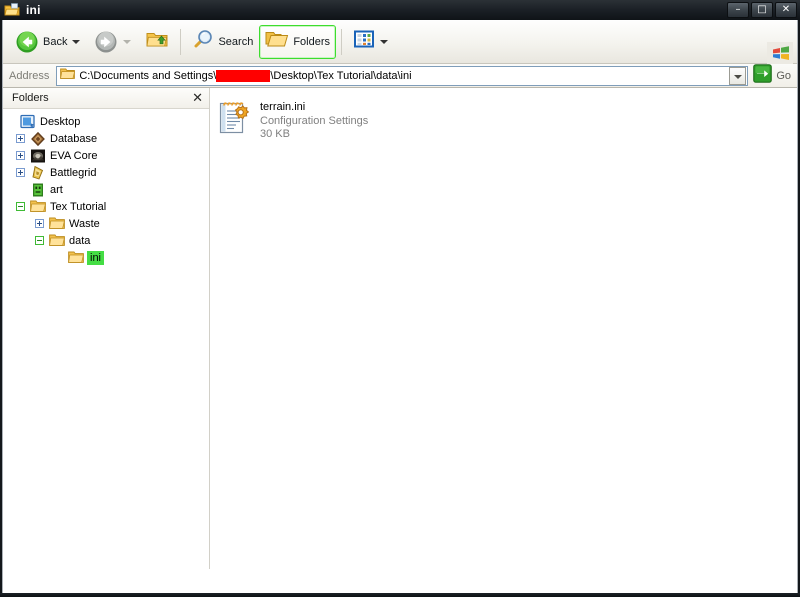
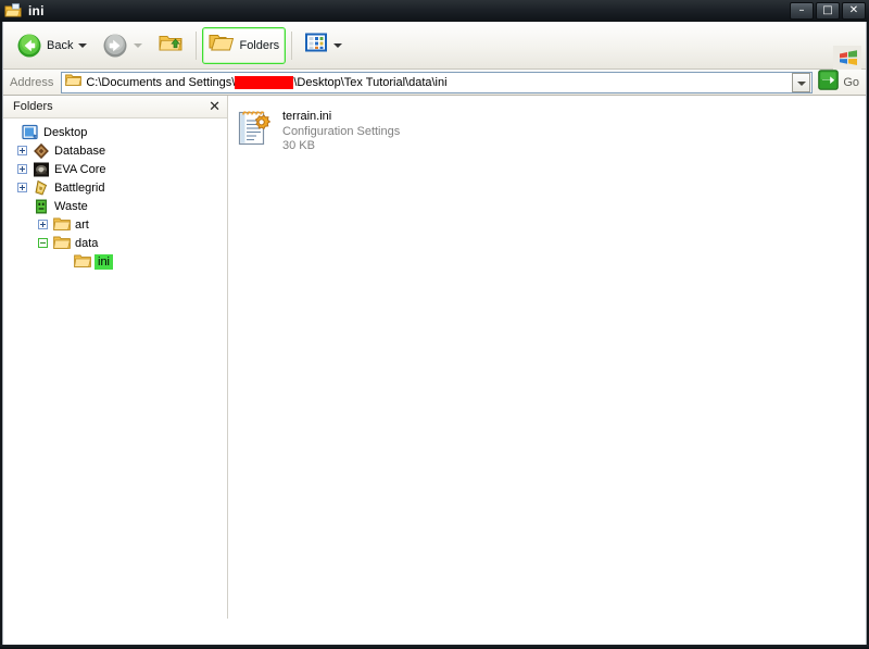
  ini
  –
  □
  ✕
  Back
- Search
  Folders
  Address
  C:\Documents and Settings\
  \Desktop\Tex Tutorial\data\ini
  Go
  Folders
  ✕
  Desktop
  Database
  EVA Core
  Battlegrid
- art
+ Waste
- Tex Tutorial
- Waste
+ art
  data
  ini
  terrain.ini
  Configuration Settings
  30 KB
